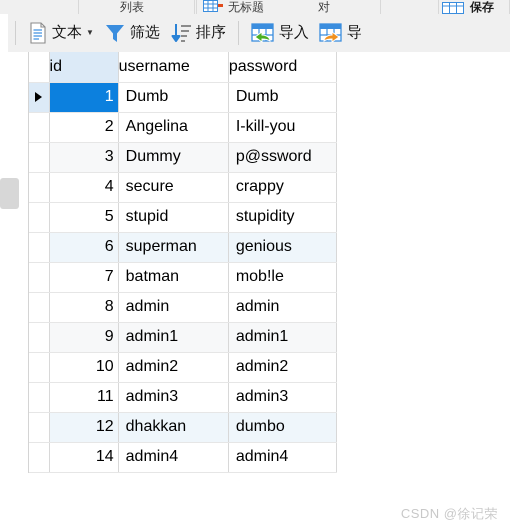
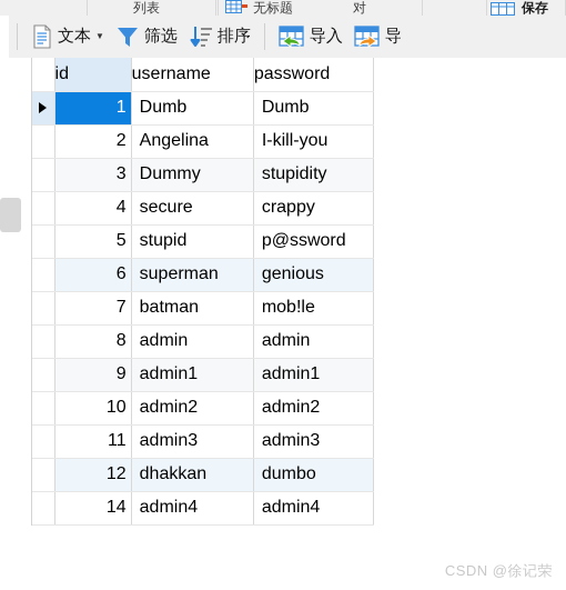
  列表
  无标题
  对
  保存
  文本
  ▼
  筛选
  排序
  导入
  导
  	id	username	password
  	1	Dumb	Dumb
  	2	Angelina	I-kill-you
- 	3	Dummy	p@ssword
+ 	3	Dummy	stupidity
  	4	secure	crappy
- 	5	stupid	stupidity
+ 	5	stupid	p@ssword
  	6	superman	genious
  	7	batman	mob!le
  	8	admin	admin
  	9	admin1	admin1
  	10	admin2	admin2
  	11	admin3	admin3
  	12	dhakkan	dumbo
  	14	admin4	admin4
  CSDN @徐记荣
